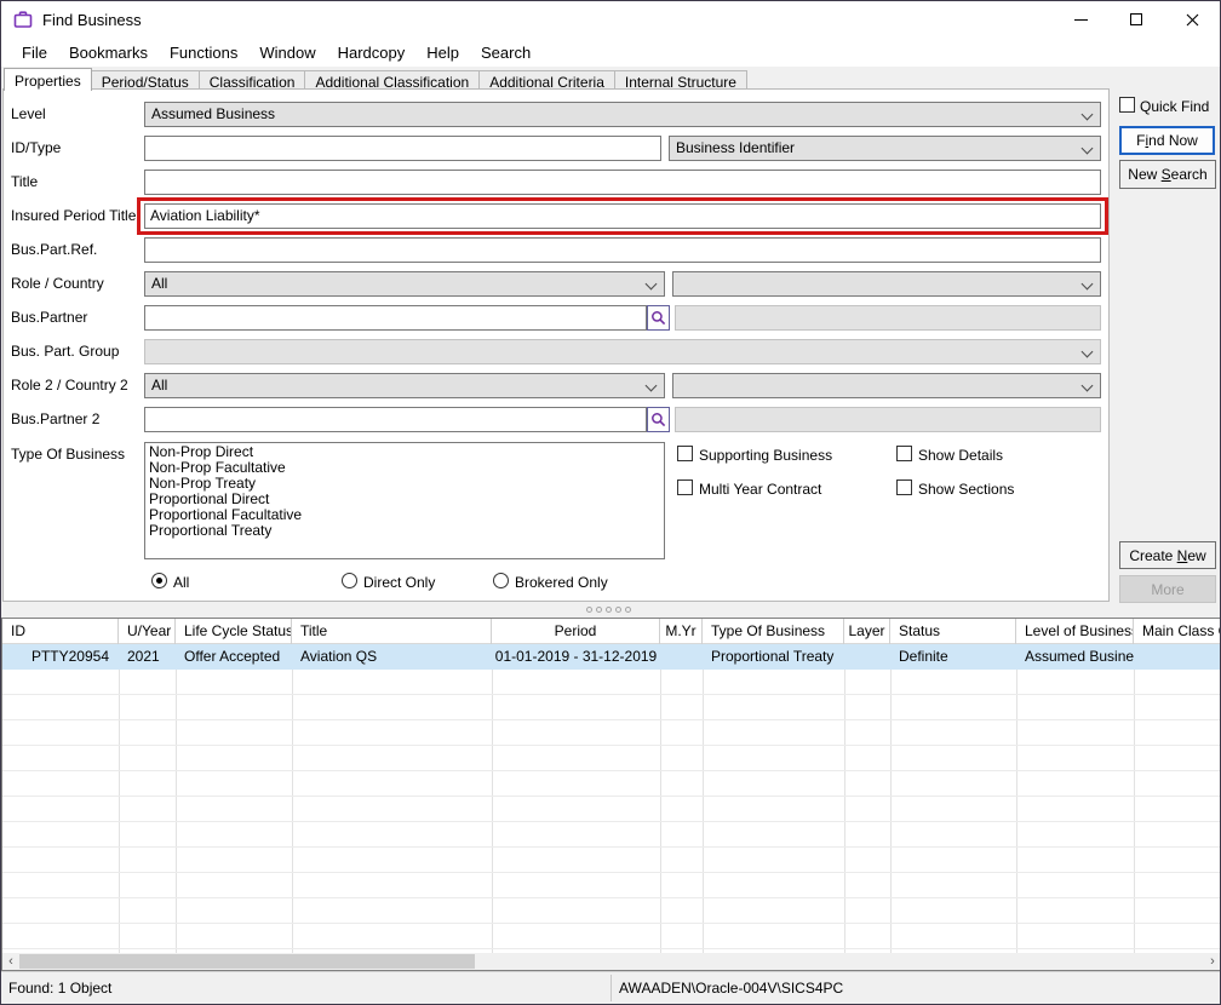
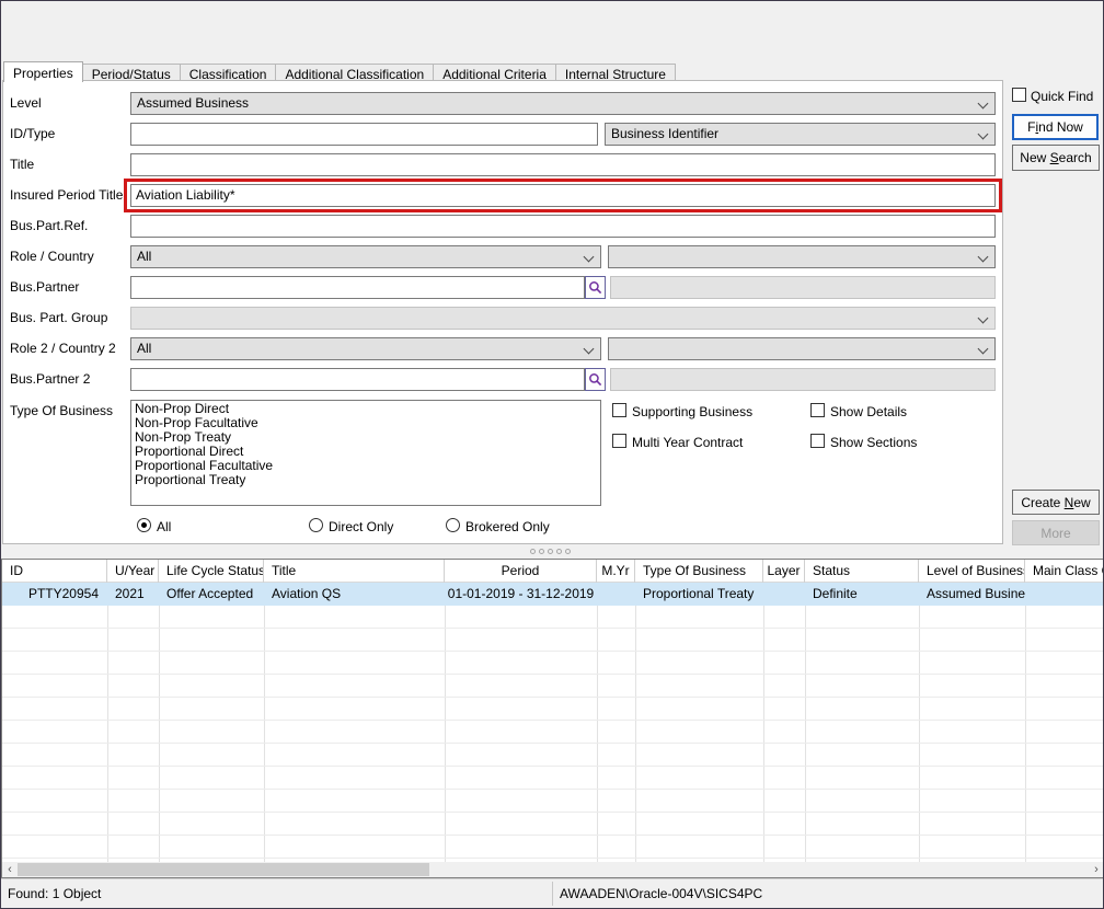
- Find Business
- File
- Bookmarks
- Functions
- Window
- Hardcopy
- Help
- Search
  Properties
  Period/Status
  Classification
  Additional Classification
  Additional Criteria
  Internal Structure
  Level
  ID/Type
  Title
  Insured Period Title
  Bus.Part.Ref.
  Role / Country
  Bus.Partner
  Bus. Part. Group
  Role 2 / Country 2
  Bus.Partner 2
  Type Of Business
  Assumed Business
  Business Identifier
  Aviation Liability*
  All
  All
  Non-Prop Direct
  Non-Prop Facultative
  Non-Prop Treaty
  Proportional Direct
  Proportional Facultative
  Proportional Treaty
  Supporting Business
  Show Details
  Multi Year Contract
  Show Sections
  All
  Direct Only
  Brokered Only
  Quick Find
  Find Now
  New Search
  Create New
  More
  ID
  U/Year
  Life Cycle Status
  Title
  Period
  M.Yr
  Type Of Business
  Layer
  Status
  Level of Busines
  Main Class
  PTTY20954
  2021
  Offer Accepted
  Aviation QS
  01-01-2019 - 31-12-2019
  Proportional Treaty
  Definite
  Assumed Busine
  ‹
  ›
  Found: 1 Object
  AWAADEN\Oracle-004V\SICS4PC
